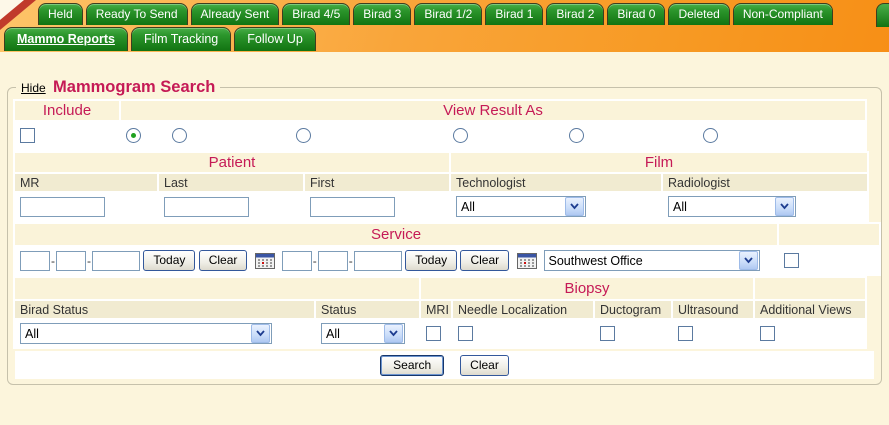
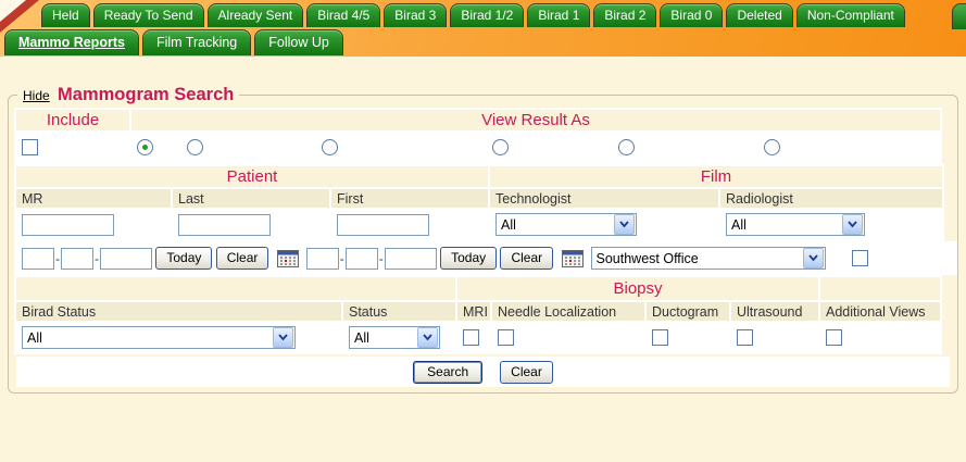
  Held
  Ready To Send
  Already Sent
  Birad 4/5
  Birad 3
  Birad 1/2
  Birad 1
  Birad 2
  Birad 0
  Deleted
  Non-Compliant
  Mammo Reports
  Film Tracking
  Follow Up
  Hide Mammogram Search
  Include	View Result As
  Patient	Film
  MR	Last	First	Technologist	Radiologist
  			All	All
- Service
  - - Today Clear	- - Today Clear	Southwest Office
  	Biopsy
  Birad Status	Status	MRI	Needle Localization	Ductogram	Ultrasound	Additional Views
  All	All
  Search
  Clear
